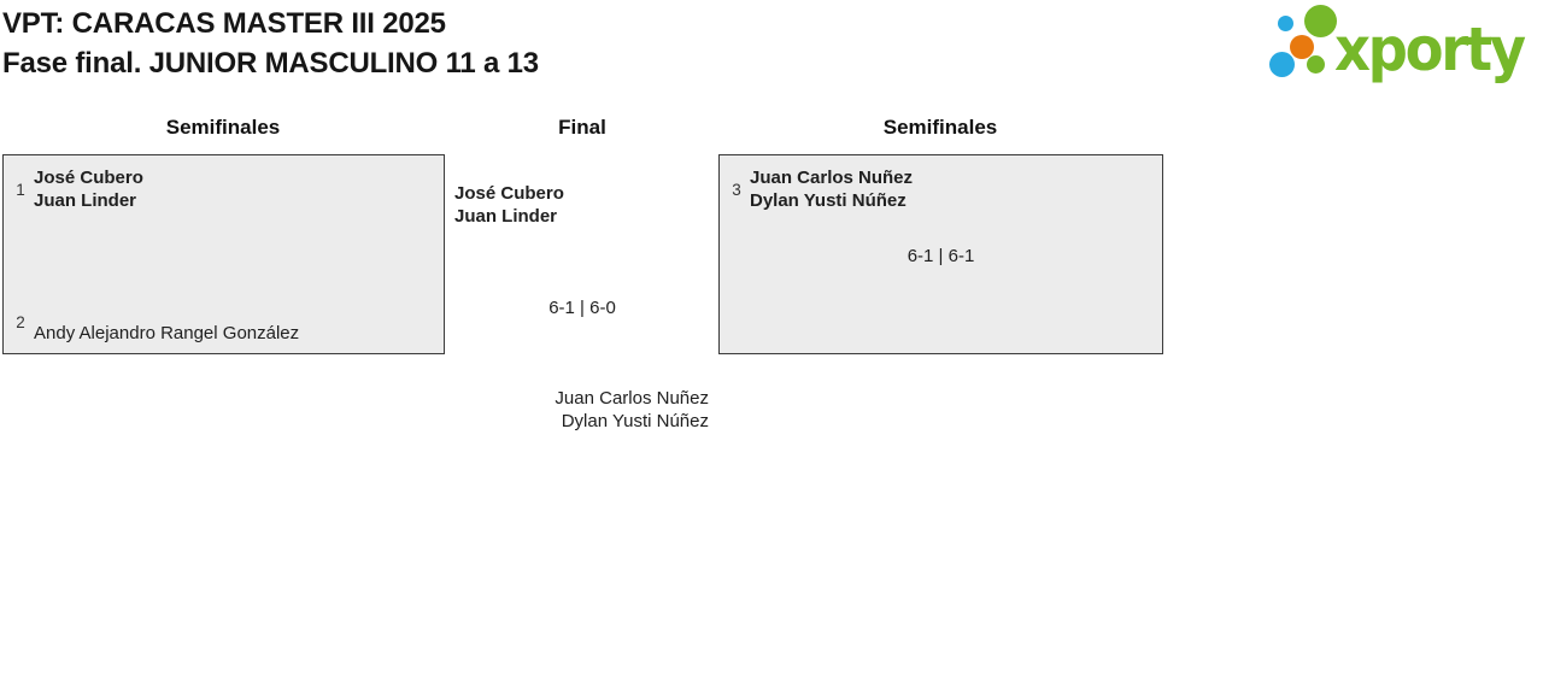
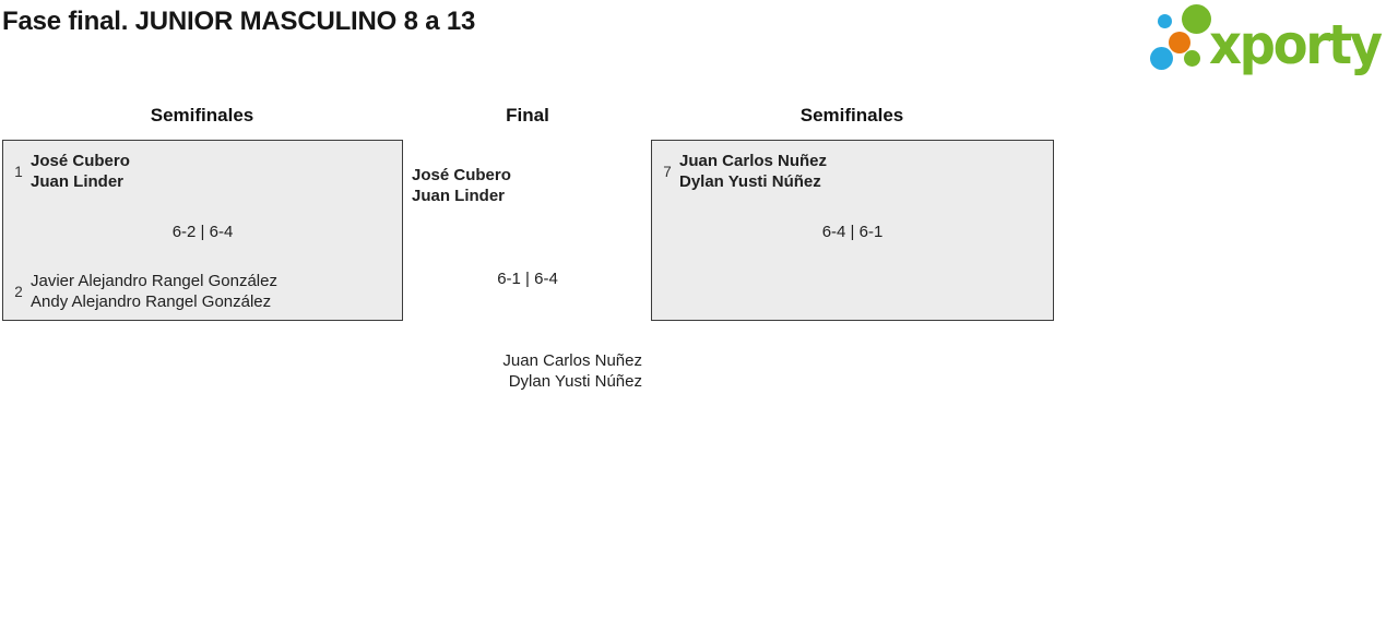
- VPT: CARACAS MASTER III 2025
- Fase final. JUNIOR MASCULINO 11 a 13
+ Fase final. JUNIOR MASCULINO 8 a 13
  xporty
  Semifinales
  Final
  Semifinales
  1
  José Cubero
  Juan Linder
+ 6-2 | 6-4
  2
+ Javier Alejandro Rangel González
  Andy Alejandro Rangel González
  José Cubero
  Juan Linder
- 6-1 | 6-0
+ 6-1 | 6-4
  Juan Carlos Nuñez
  Dylan Yusti Núñez
- 3
+ 7
  Juan Carlos Nuñez
  Dylan Yusti Núñez
- 6-1 | 6-1
+ 6-4 | 6-1
